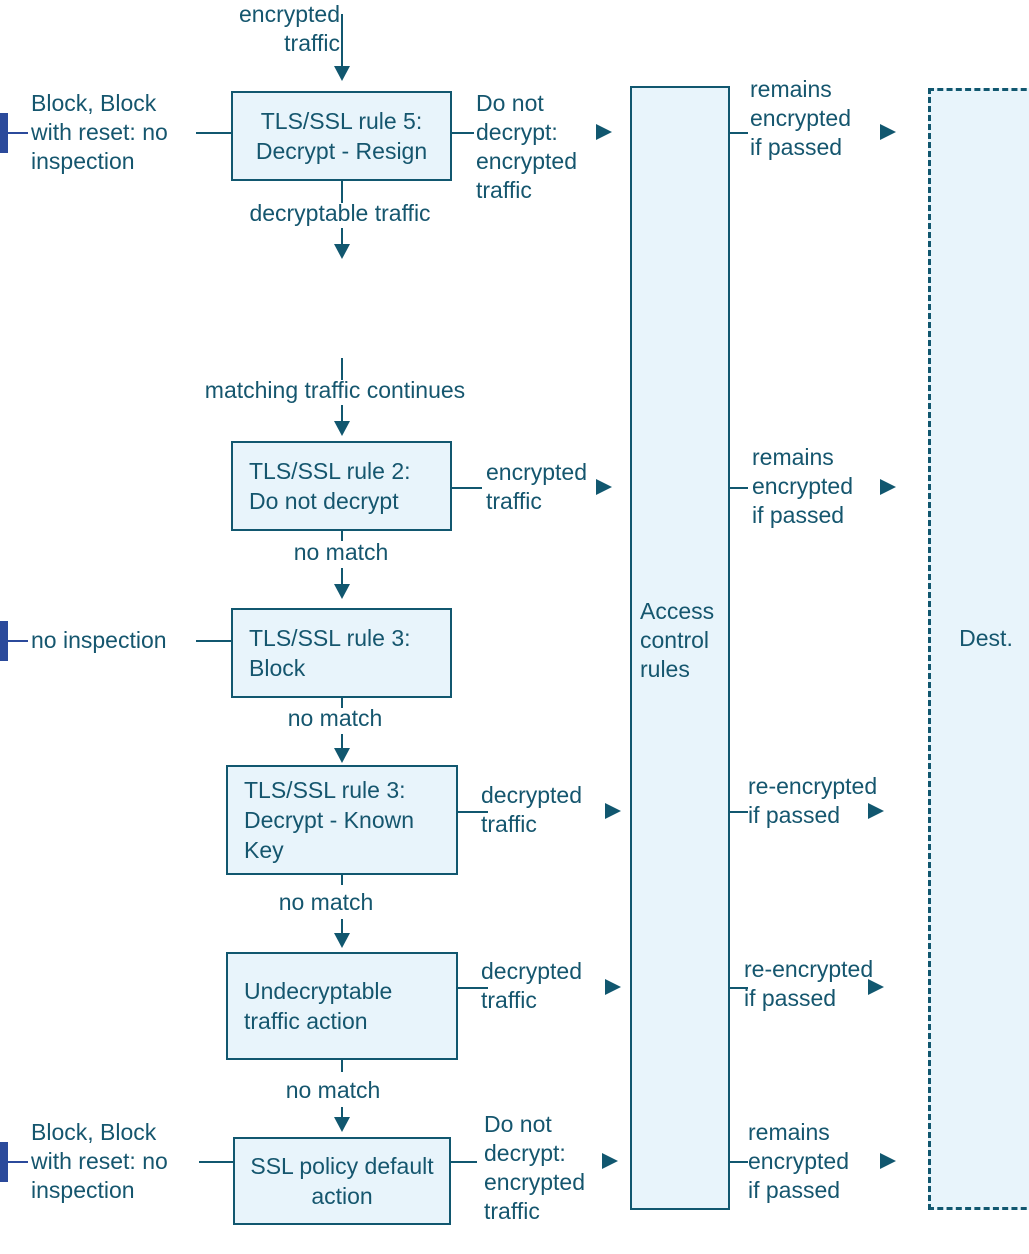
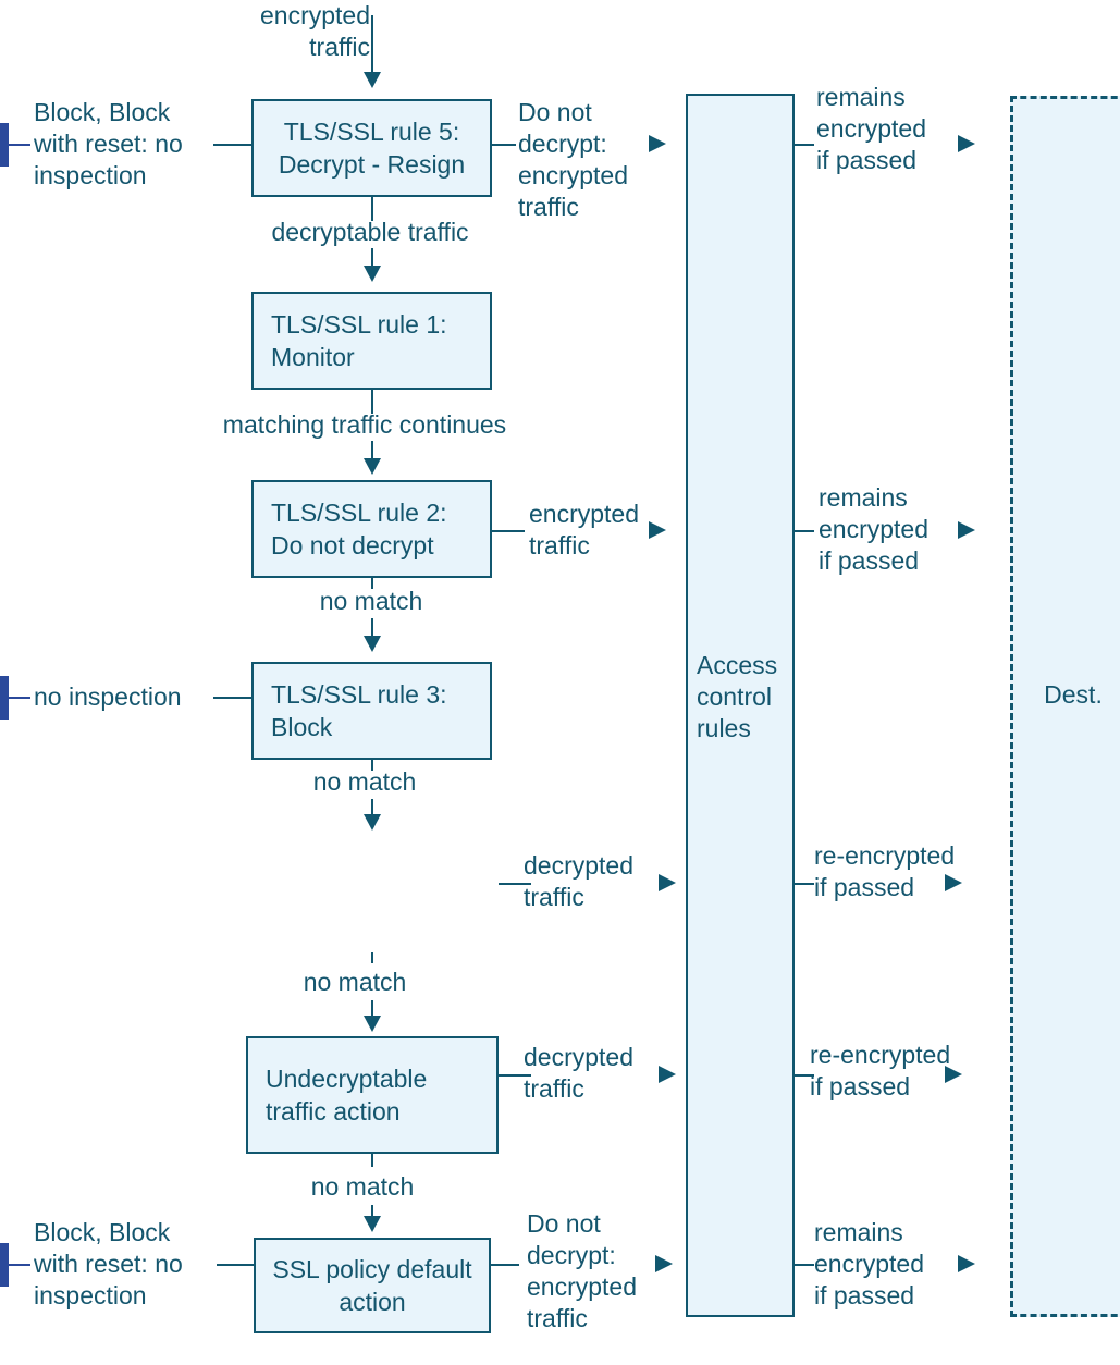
  encrypted
  traffic
  Access control rules
  Dest.
  TLS/SSL rule 5: Decrypt - Resign
  Block, Block
  with reset: no
  inspection
  Do not
  decrypt:
  encrypted
  traffic
  remains
  encrypted
  if passed
  decryptable traffic
+ TLS/SSL rule 1: Monitor
  matching traffic continues
  TLS/SSL rule 2: Do not decrypt
  encrypted
  traffic
  remains
  encrypted
  if passed
  no match
  TLS/SSL rule 3: Block
  no inspection
  no match
- TLS/SSL rule 3: Decrypt - Known Key
  decrypted
  traffic
  re-encrypted
  if passed
  no match
  Undecryptable traffic action
  decrypted
  traffic
  re-encrypted
  if passed
  no match
  SSL policy default action
  Block, Block
  with reset: no
  inspection
  Do not
  decrypt:
  encrypted
  traffic
  remains
  encrypted
  if passed
